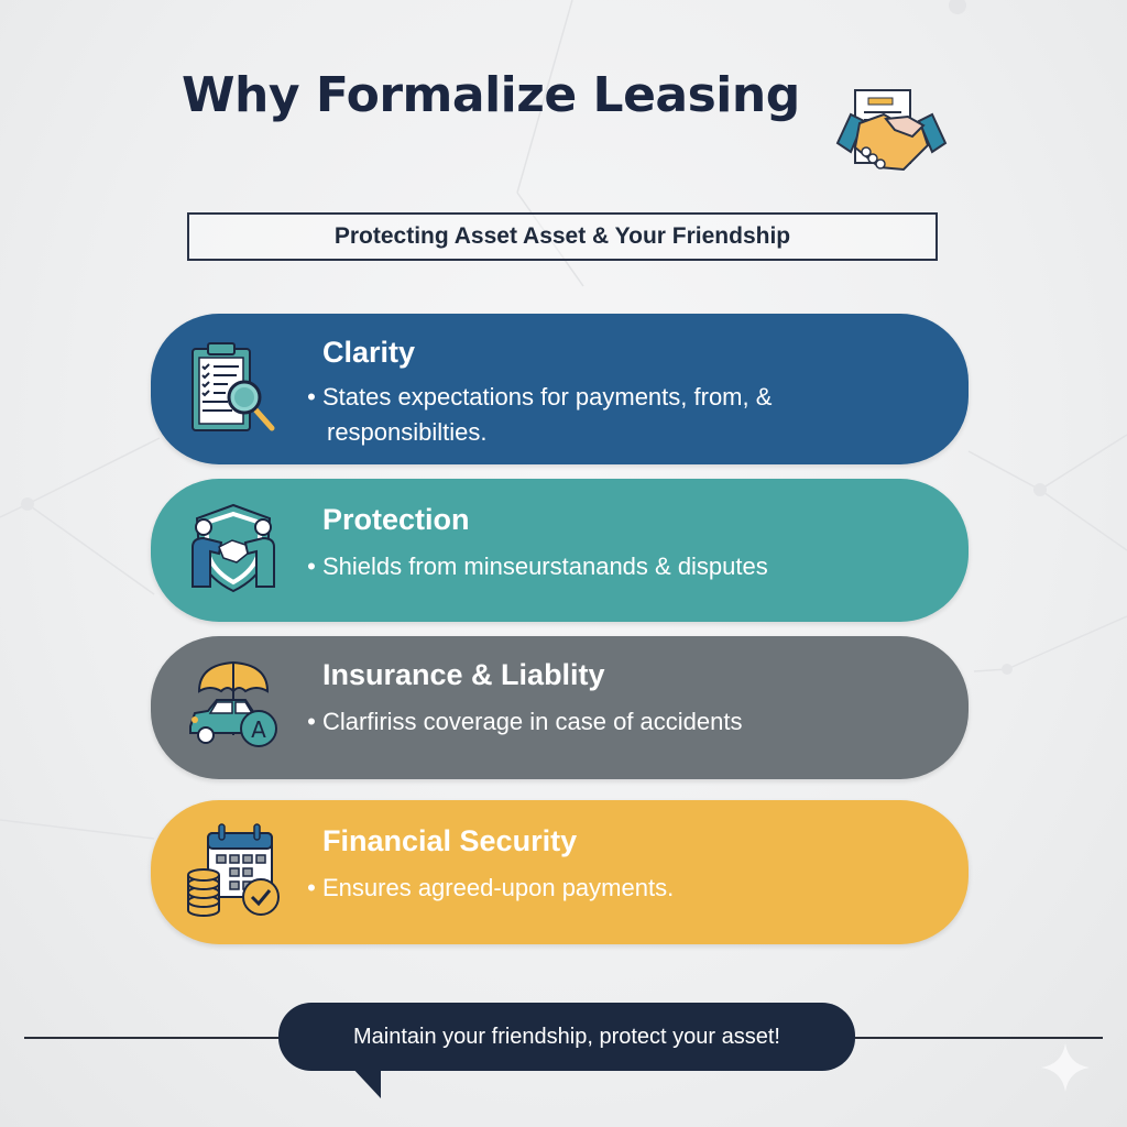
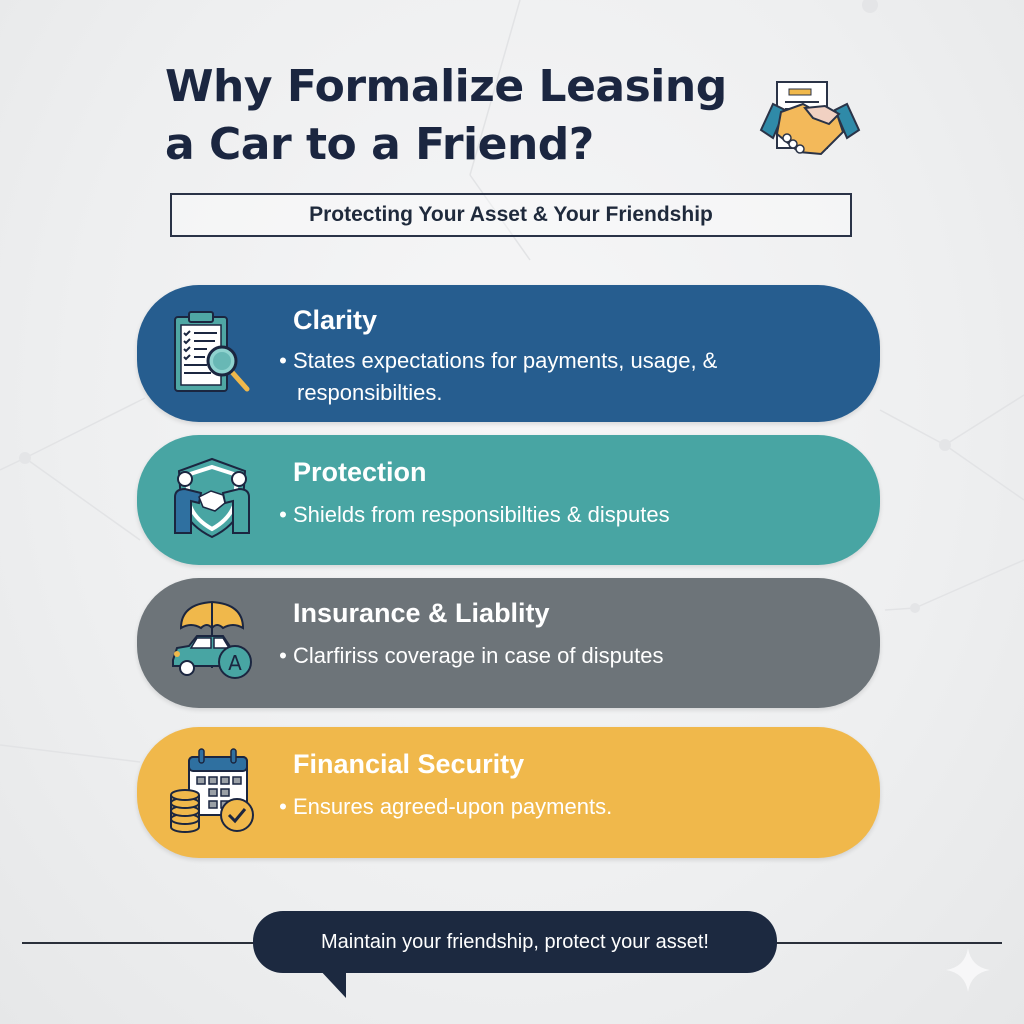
  Why Formalize Leasing
+ a Car to a Friend?
- Protecting Asset Asset & Your Friendship
+ Protecting Your Asset & Your Friendship
  Clarity
- • States expectations for payments, from, &
+ • States expectations for payments, usage, &
  responsibilties.
  Protection
- • Shields from minseurstanands & disputes
+ • Shields from responsibilties & disputes
  A
  Insurance & Liablity
- • Clarfiriss coverage in case of accidents
+ • Clarfiriss coverage in case of disputes
  Financial Security
  • Ensures agreed-upon payments.
  Maintain your friendship, protect your asset!
